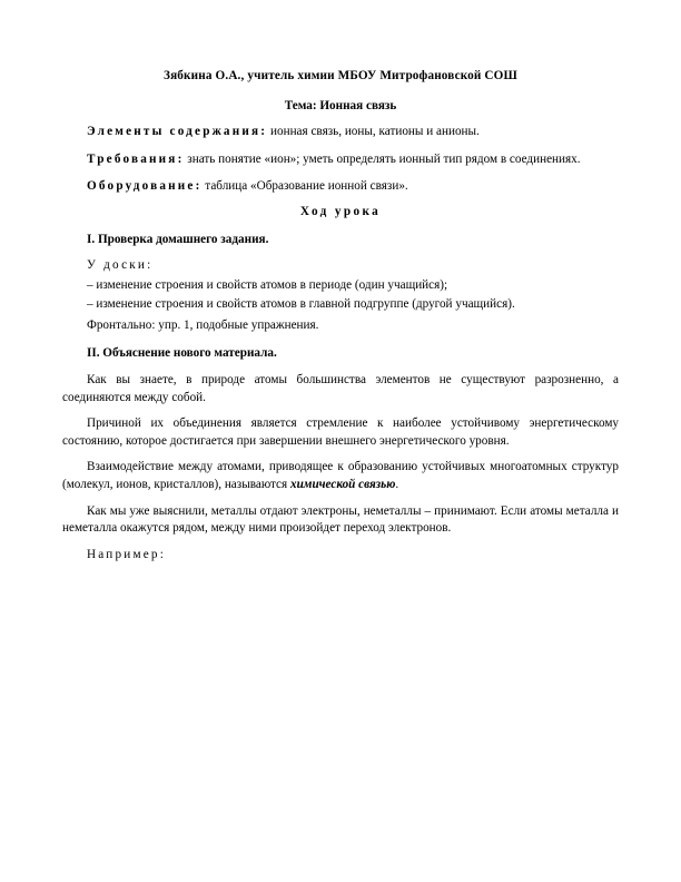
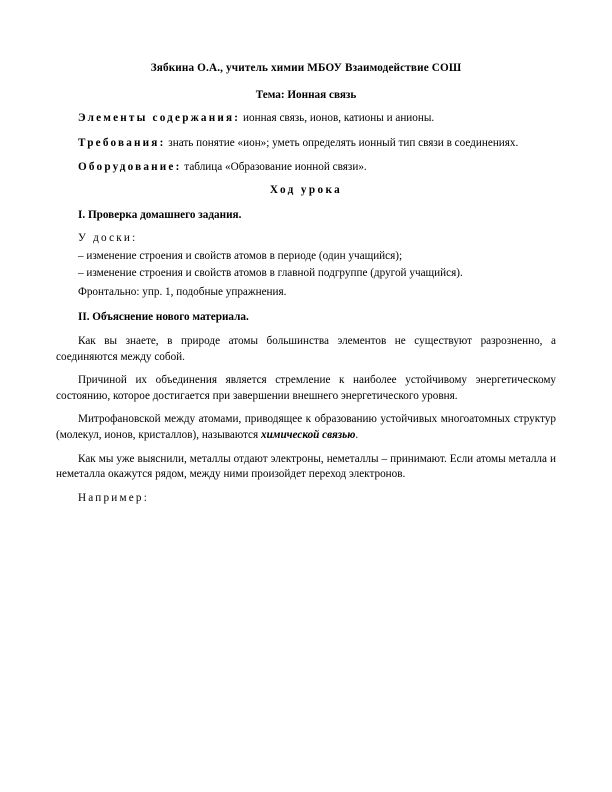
- Зябкина О.А., учитель химии МБОУ Митрофановской СОШ
+ Зябкина О.А., учитель химии МБОУ Взаимодействие СОШ
  Тема: Ионная связь
- Элементы содержания: ионная связь, ионы, катионы и анионы.
+ Элементы содержания: ионная связь, ионов, катионы и анионы.
- Требования: знать понятие «ион»; уметь определять ионный тип рядом в соединениях.
+ Требования: знать понятие «ион»; уметь определять ионный тип связи в соединениях.
  Оборудование: таблица «Образование ионной связи».
  Ход урока
  I. Проверка домашнего задания.
  У доски:
  – изменение строения и свойств атомов в периоде (один учащийся);
  – изменение строения и свойств атомов в главной подгруппе (другой учащийся).
  Фронтально: упр. 1, подобные упражнения.
  II. Объяснение нового материала.
  Как вы знаете, в природе атомы большинства элементов не существуют разрозненно, а соединяются между собой.
  Причиной их объединения является стремление к наиболее устойчивому энергетическому состоянию, которое достигается при завершении внешнего энергетического уровня.
- Взаимодействие между атомами, приводящее к образованию устойчивых многоатомных структур (молекул, ионов, кристаллов), называются химической связью.
+ Митрофановской между атомами, приводящее к образованию устойчивых многоатомных структур (молекул, ионов, кристаллов), называются химической связью.
  Как мы уже выяснили, металлы отдают электроны, неметаллы – принимают. Если атомы металла и неметалла окажутся рядом, между ними произойдет переход электронов.
  Например:
